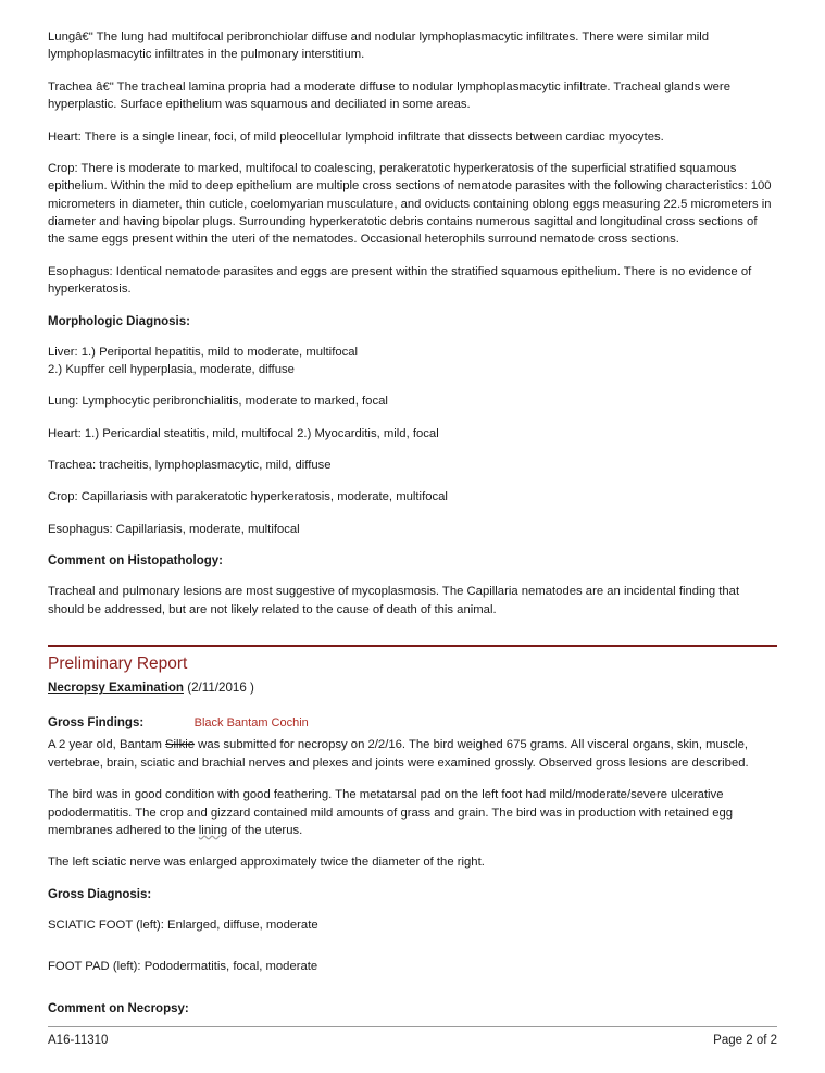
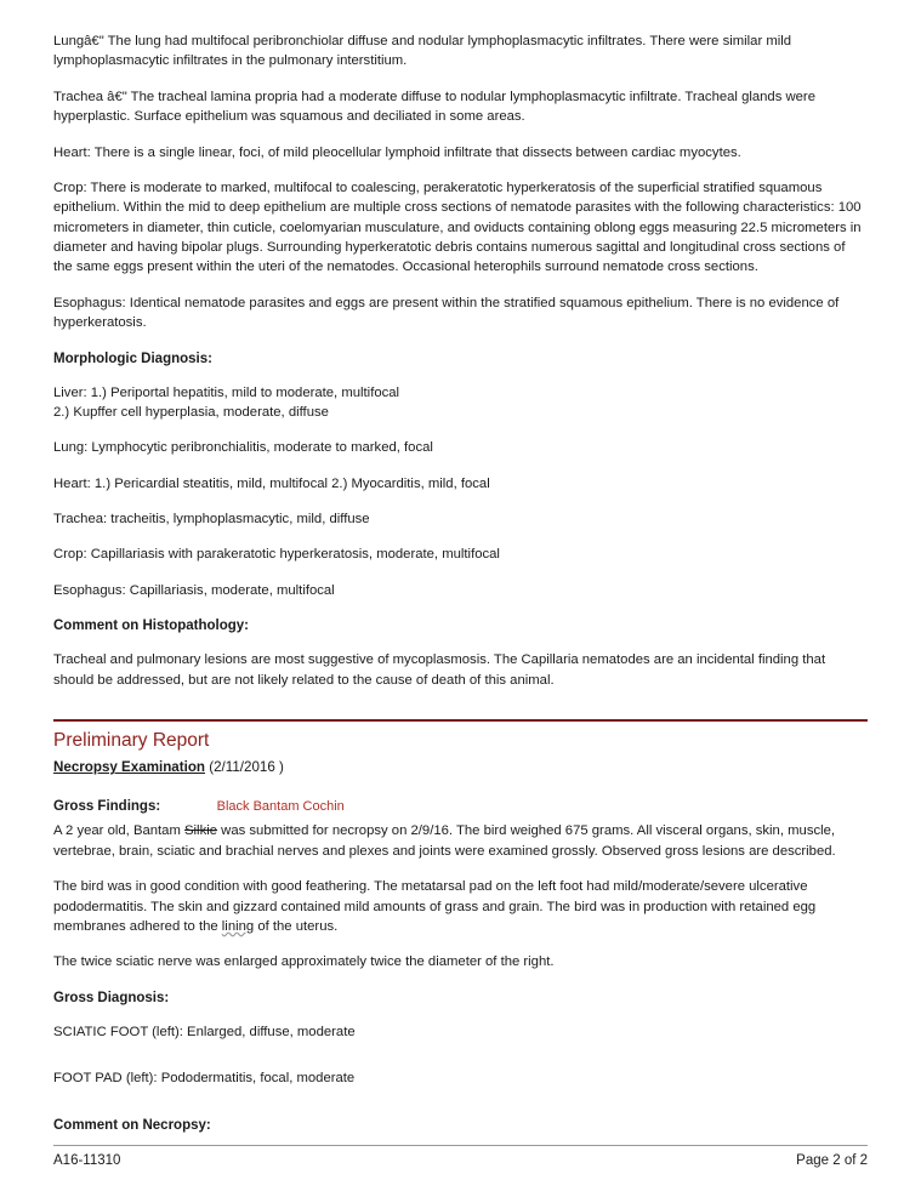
  Lungâ€" The lung had multifocal peribronchiolar diffuse and nodular lymphoplasmacytic infiltrates. There were similar mild lymphoplasmacytic infiltrates in the pulmonary interstitium.
  Trachea â€" The tracheal lamina propria had a moderate diffuse to nodular lymphoplasmacytic infiltrate. Tracheal glands were hyperplastic. Surface epithelium was squamous and deciliated in some areas.
  Heart: There is a single linear, foci, of mild pleocellular lymphoid infiltrate that dissects between cardiac myocytes.
  Crop: There is moderate to marked, multifocal to coalescing, perakeratotic hyperkeratosis of the superficial stratified squamous epithelium. Within the mid to deep epithelium are multiple cross sections of nematode parasites with the following characteristics: 100 micrometers in diameter, thin cuticle, coelomyarian musculature, and oviducts containing oblong eggs measuring 22.5 micrometers in diameter and having bipolar plugs. Surrounding hyperkeratotic debris contains numerous sagittal and longitudinal cross sections of the same eggs present within the uteri of the nematodes. Occasional heterophils surround nematode cross sections.
  Esophagus: Identical nematode parasites and eggs are present within the stratified squamous epithelium. There is no evidence of hyperkeratosis.
  Morphologic Diagnosis:
  Liver: 1.) Periportal hepatitis, mild to moderate, multifocal
  2.) Kupffer cell hyperplasia, moderate, diffuse
  Lung: Lymphocytic peribronchialitis, moderate to marked, focal
  Heart: 1.) Pericardial steatitis, mild, multifocal 2.) Myocarditis, mild, focal
  Trachea: tracheitis, lymphoplasmacytic, mild, diffuse
  Crop: Capillariasis with parakeratotic hyperkeratosis, moderate, multifocal
  Esophagus: Capillariasis, moderate, multifocal
  Comment on Histopathology:
  Tracheal and pulmonary lesions are most suggestive of mycoplasmosis. The Capillaria nematodes are an incidental finding that should be addressed, but are not likely related to the cause of death of this animal.
  Preliminary Report
  Necropsy Examination (2/11/2016 )
  Gross Findings: Black Bantam Cochin
- A 2 year old, Bantam Silkie was submitted for necropsy on 2/2/16. The bird weighed 675 grams. All visceral organs, skin, muscle, vertebrae, brain, sciatic and brachial nerves and plexes and joints were examined grossly. Observed gross lesions are described.
+ A 2 year old, Bantam Silkie was submitted for necropsy on 2/9/16. The bird weighed 675 grams. All visceral organs, skin, muscle, vertebrae, brain, sciatic and brachial nerves and plexes and joints were examined grossly. Observed gross lesions are described.
- The bird was in good condition with good feathering. The metatarsal pad on the left foot had mild/moderate/severe ulcerative pododermatitis. The crop and gizzard contained mild amounts of grass and grain. The bird was in production with retained egg membranes adhered to the lining of the uterus.
+ The bird was in good condition with good feathering. The metatarsal pad on the left foot had mild/moderate/severe ulcerative pododermatitis. The skin and gizzard contained mild amounts of grass and grain. The bird was in production with retained egg membranes adhered to the lining of the uterus.
- The left sciatic nerve was enlarged approximately twice the diameter of the right.
+ The twice sciatic nerve was enlarged approximately twice the diameter of the right.
  Gross Diagnosis:
  SCIATIC FOOT (left): Enlarged, diffuse, moderate
  FOOT PAD (left): Pododermatitis, focal, moderate
  Comment on Necropsy:
  A16-11310
  Page 2 of 2
